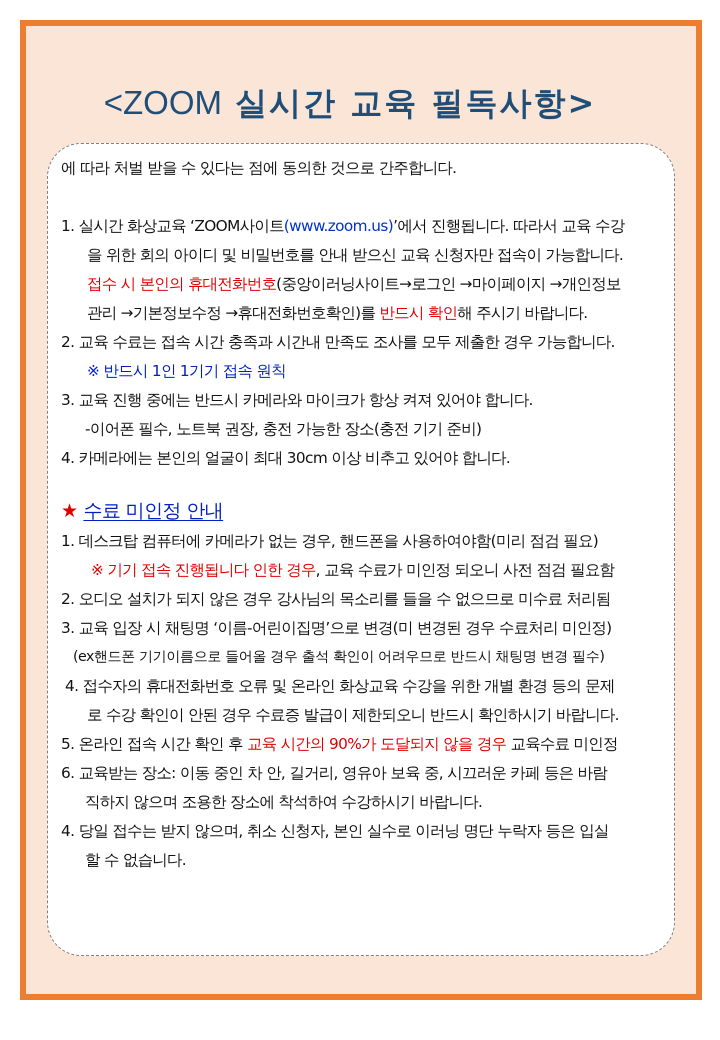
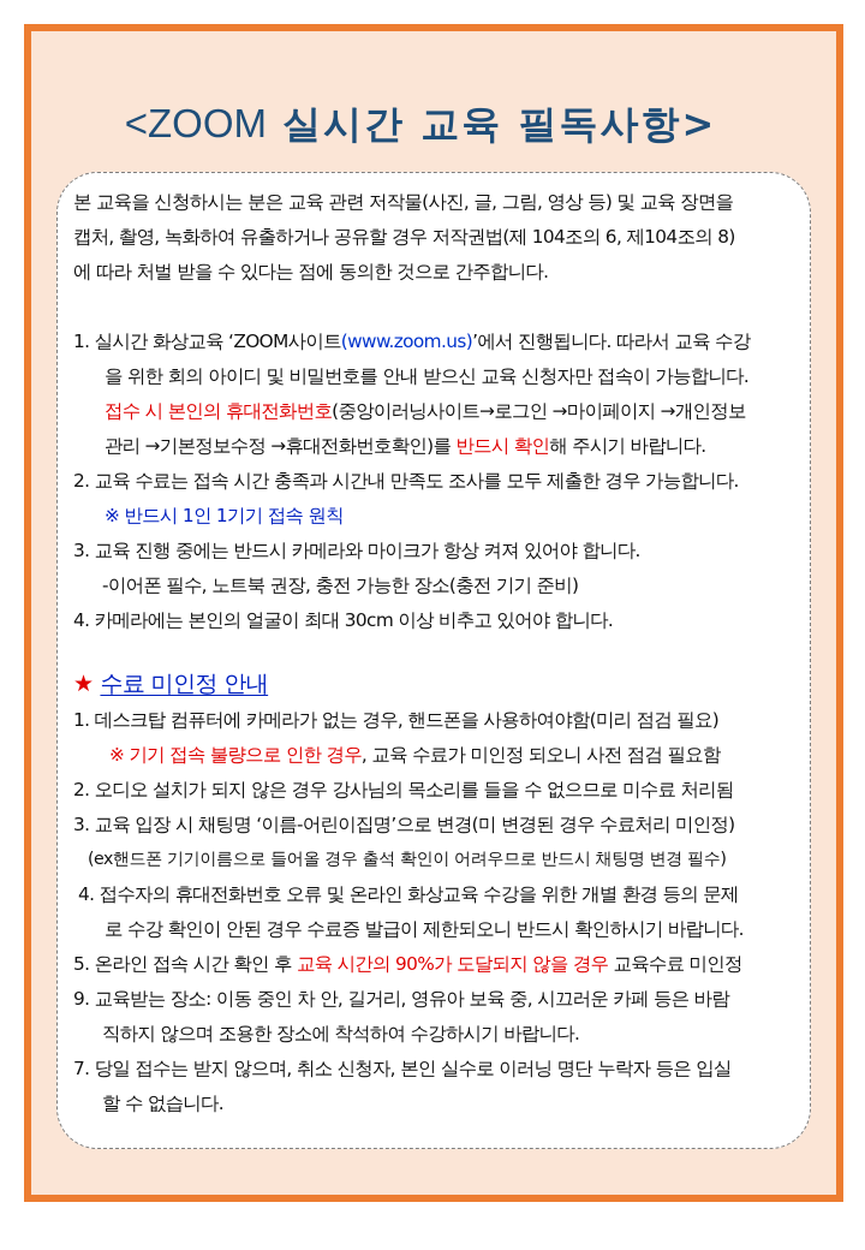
  <ZOOM 실시간 교육 필독사항>
+ 본 교육을 신청하시는 분은 교육 관련 저작물(사진, 글, 그림, 영상 등) 및 교육 장면을
+ 캡처, 촬영, 녹화하여 유출하거나 공유할 경우 저작권법(제 104조의 6, 제104조의 8)
  에 따라 처벌 받을 수 있다는 점에 동의한 것으로 간주합니다.
  1. 실시간 화상교육 ‘ZOOM사이트(www.zoom.us)’에서 진행됩니다. 따라서 교육 수강
  을 위한 회의 아이디 및 비밀번호를 안내 받으신 교육 신청자만 접속이 가능합니다.
  접수 시 본인의 휴대전화번호(중앙이러닝사이트→로그인 →마이페이지 →개인정보
  관리 →기본정보수정 →휴대전화번호확인)를 반드시 확인해 주시기 바랍니다.
  2. 교육 수료는 접속 시간 충족과 시간내 만족도 조사를 모두 제출한 경우 가능합니다.
  ※ 반드시 1인 1기기 접속 원칙
  3. 교육 진행 중에는 반드시 카메라와 마이크가 항상 켜져 있어야 합니다.
  -이어폰 필수, 노트북 권장, 충전 가능한 장소(충전 기기 준비)
  4. 카메라에는 본인의 얼굴이 최대 30cm 이상 비추고 있어야 합니다.
  ★ 수료 미인정 안내
  1. 데스크탑 컴퓨터에 카메라가 없는 경우, 핸드폰을 사용하여야함(미리 점검 필요)
- ※ 기기 접속 진행됩니다 인한 경우, 교육 수료가 미인정 되오니 사전 점검 필요함
+ ※ 기기 접속 불량으로 인한 경우, 교육 수료가 미인정 되오니 사전 점검 필요함
  2. 오디오 설치가 되지 않은 경우 강사님의 목소리를 들을 수 없으므로 미수료 처리됨
  3. 교육 입장 시 채팅명 ‘이름-어린이집명’으로 변경(미 변경된 경우 수료처리 미인정)
  (ex핸드폰 기기이름으로 들어올 경우 출석 확인이 어려우므로 반드시 채팅명 변경 필수)
  4. 접수자의 휴대전화번호 오류 및 온라인 화상교육 수강을 위한 개별 환경 등의 문제
  로 수강 확인이 안된 경우 수료증 발급이 제한되오니 반드시 확인하시기 바랍니다.
  5. 온라인 접속 시간 확인 후 교육 시간의 90%가 도달되지 않을 경우 교육수료 미인정
- 6. 교육받는 장소: 이동 중인 차 안, 길거리, 영유아 보육 중, 시끄러운 카페 등은 바람
+ 9. 교육받는 장소: 이동 중인 차 안, 길거리, 영유아 보육 중, 시끄러운 카페 등은 바람
  직하지 않으며 조용한 장소에 착석하여 수강하시기 바랍니다.
- 4. 당일 접수는 받지 않으며, 취소 신청자, 본인 실수로 이러닝 명단 누락자 등은 입실
+ 7. 당일 접수는 받지 않으며, 취소 신청자, 본인 실수로 이러닝 명단 누락자 등은 입실
  할 수 없습니다.
